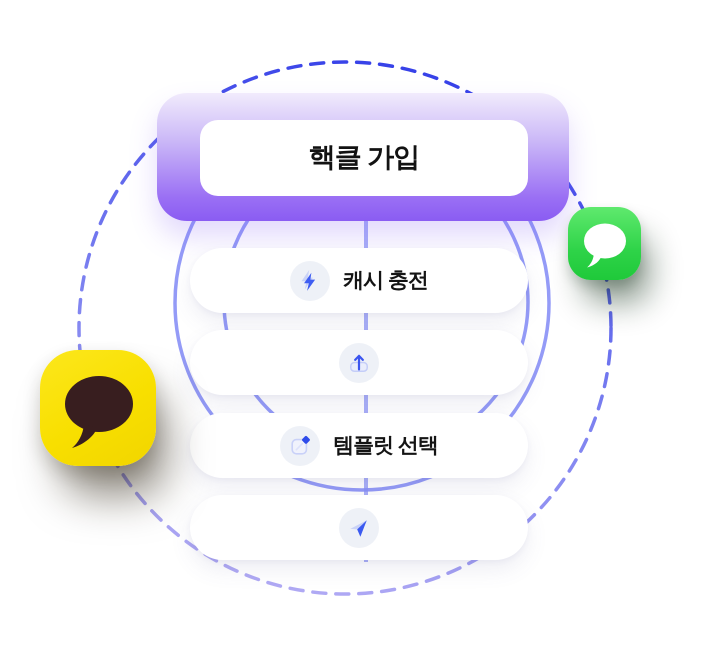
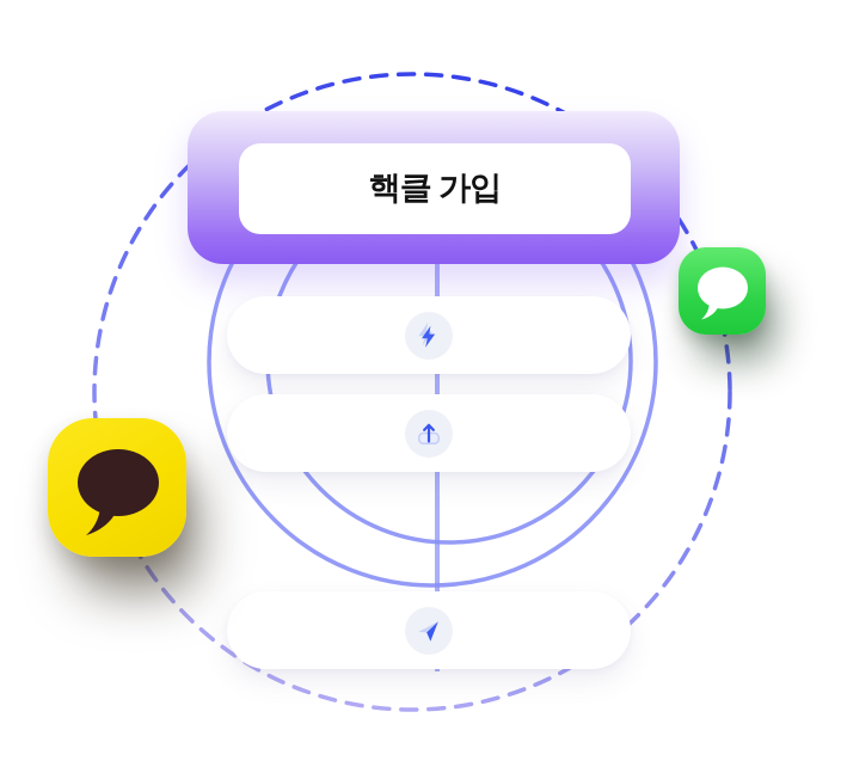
  핵클 가입
- 캐시 충전
- 템플릿 선택
